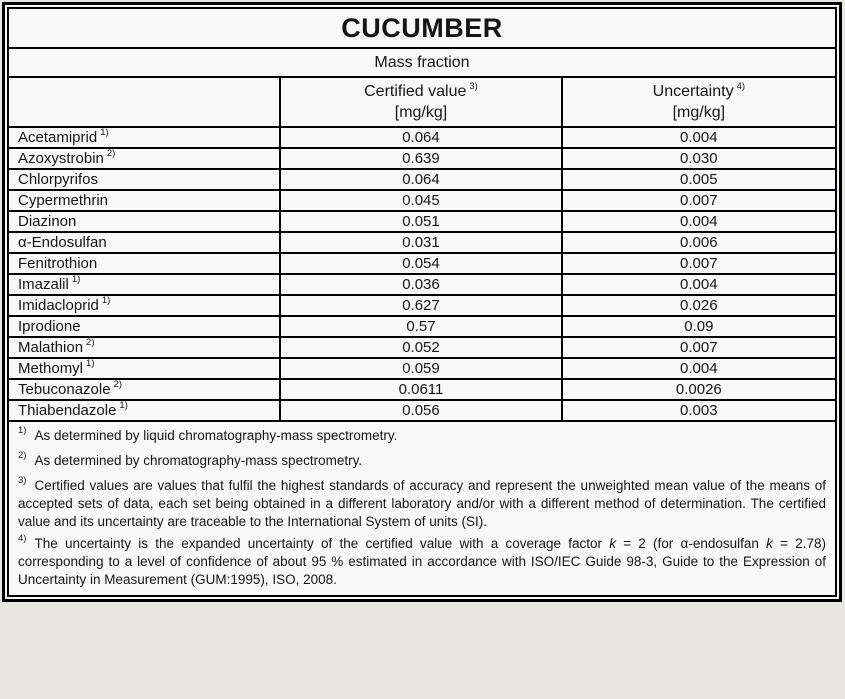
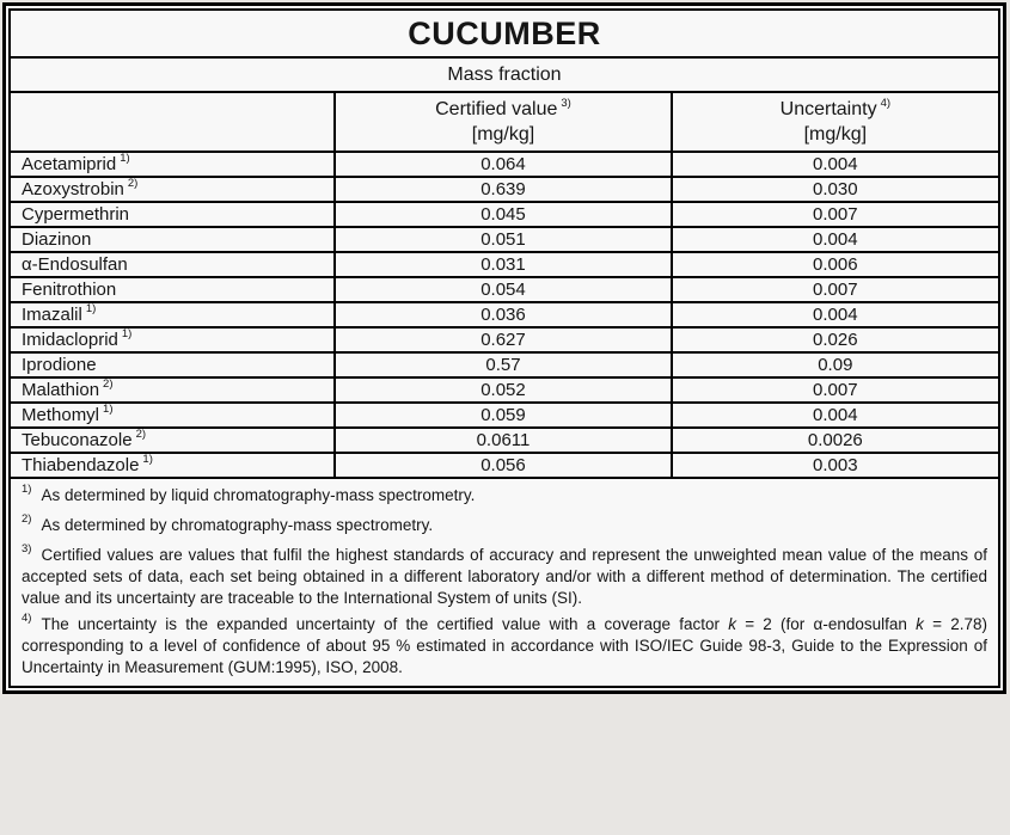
  CUCUMBER
  Mass fraction
  	Certified value 3) [mg/kg]	Uncertainty 4) [mg/kg]
  Acetamiprid 1)	0.064	0.004
  Azoxystrobin 2)	0.639	0.030
- Chlorpyrifos	0.064	0.005
  Cypermethrin	0.045	0.007
  Diazinon	0.051	0.004
  α-Endosulfan	0.031	0.006
  Fenitrothion	0.054	0.007
  Imazalil 1)	0.036	0.004
  Imidacloprid 1)	0.627	0.026
  Iprodione	0.57	0.09
  Malathion 2)	0.052	0.007
  Methomyl 1)	0.059	0.004
  Tebuconazole 2)	0.0611	0.0026
  Thiabendazole 1)	0.056	0.003
  1)As determined by liquid chromatography-mass spectrometry. 2)As determined by chromatography-mass spectrometry. 3)Certified values are values that fulfil the highest standards of accuracy and represent the unweighted mean value of the means of accepted sets of data, each set being obtained in a different laboratory and/or with a different method of determination. The certified value and its uncertainty are traceable to the International System of units (SI). 4)The uncertainty is the expanded uncertainty of the certified value with a coverage factor k = 2 (for α-endosulfan k = 2.78) corresponding to a level of confidence of about 95 % estimated in accordance with ISO/IEC Guide 98-3, Guide to the Expression of Uncertainty in Measurement (GUM:1995), ISO, 2008.
